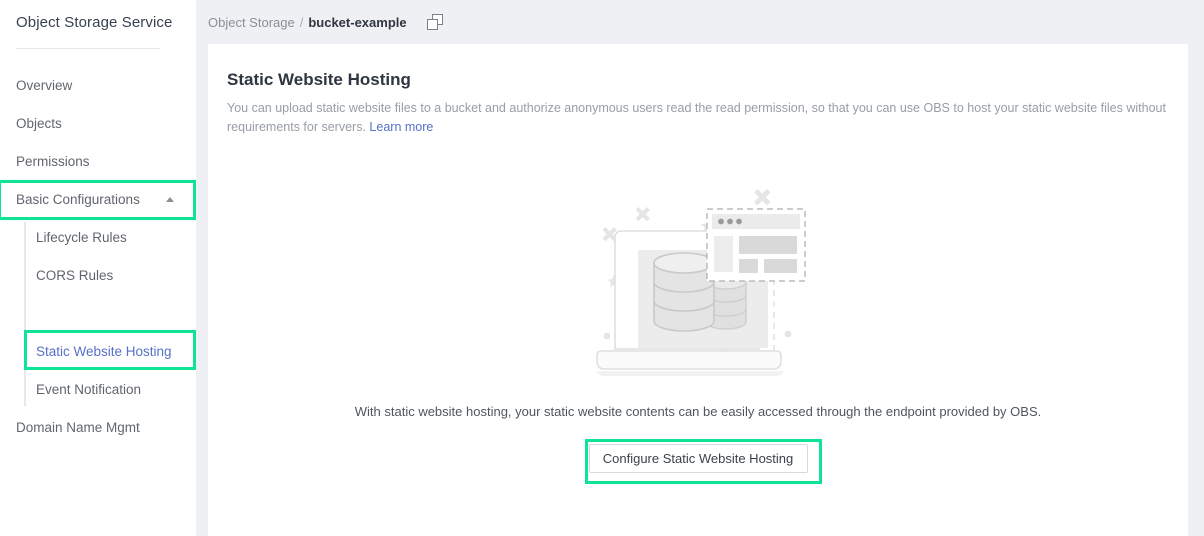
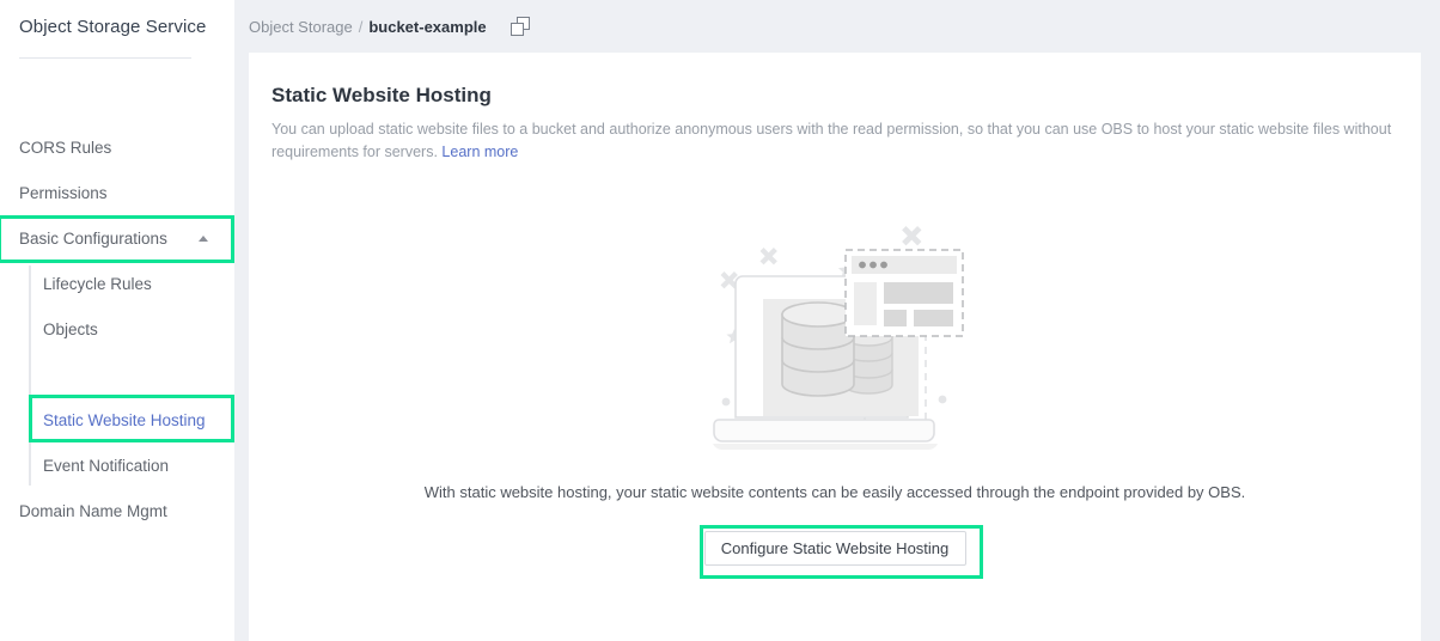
  Object Storage Service
- Overview
- Objects
+ CORS Rules
  Permissions
  Basic Configurations
  Lifecycle Rules
- CORS Rules
+ Objects
  Static Website Hosting
  Event Notification
  Domain Name Mgmt
  Object Storage
  /
  bucket-example
  Static Website Hosting
- You can upload static website files to a bucket and authorize anonymous users read the read permission, so that you can use OBS to host your static website files without requirements for servers. Learn more
+ You can upload static website files to a bucket and authorize anonymous users with the read permission, so that you can use OBS to host your static website files without requirements for servers. Learn more
  With static website hosting, your static website contents can be easily accessed through the endpoint provided by OBS.
  Configure Static Website Hosting
